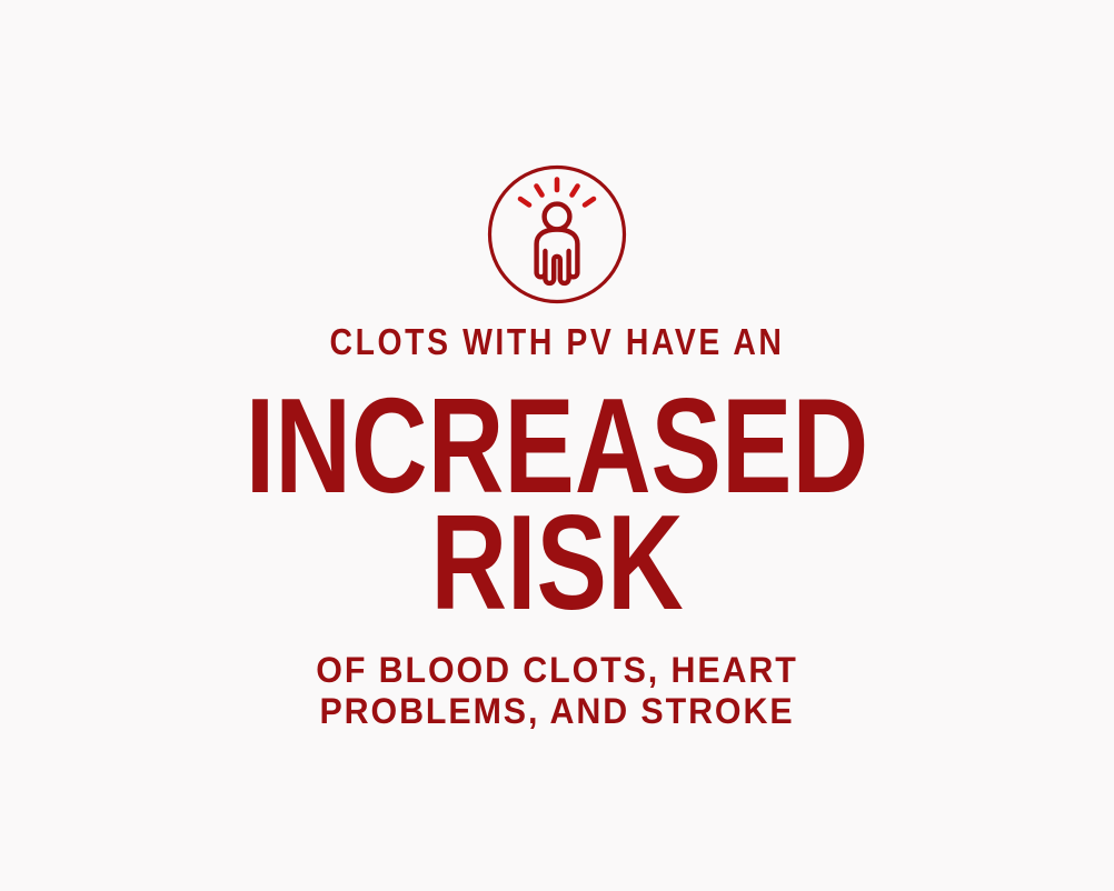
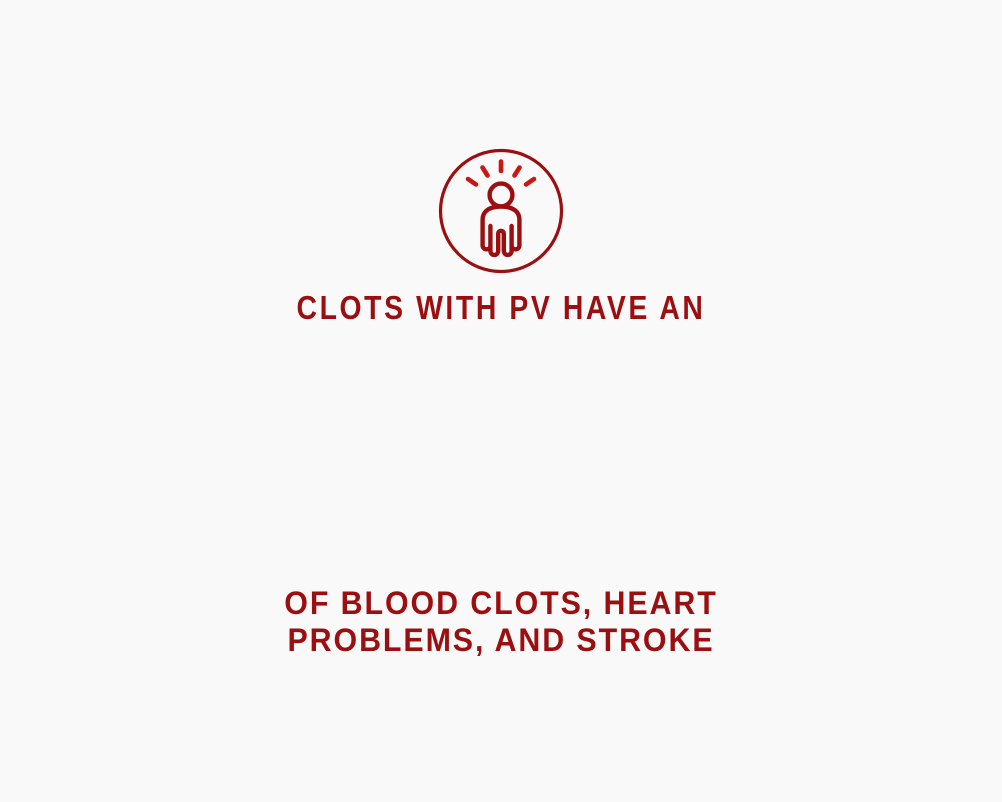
  CLOTS WITH PV HAVE AN
- INCREASED
- RISK
  OF BLOOD CLOTS, HEART
  PROBLEMS, AND STROKE
